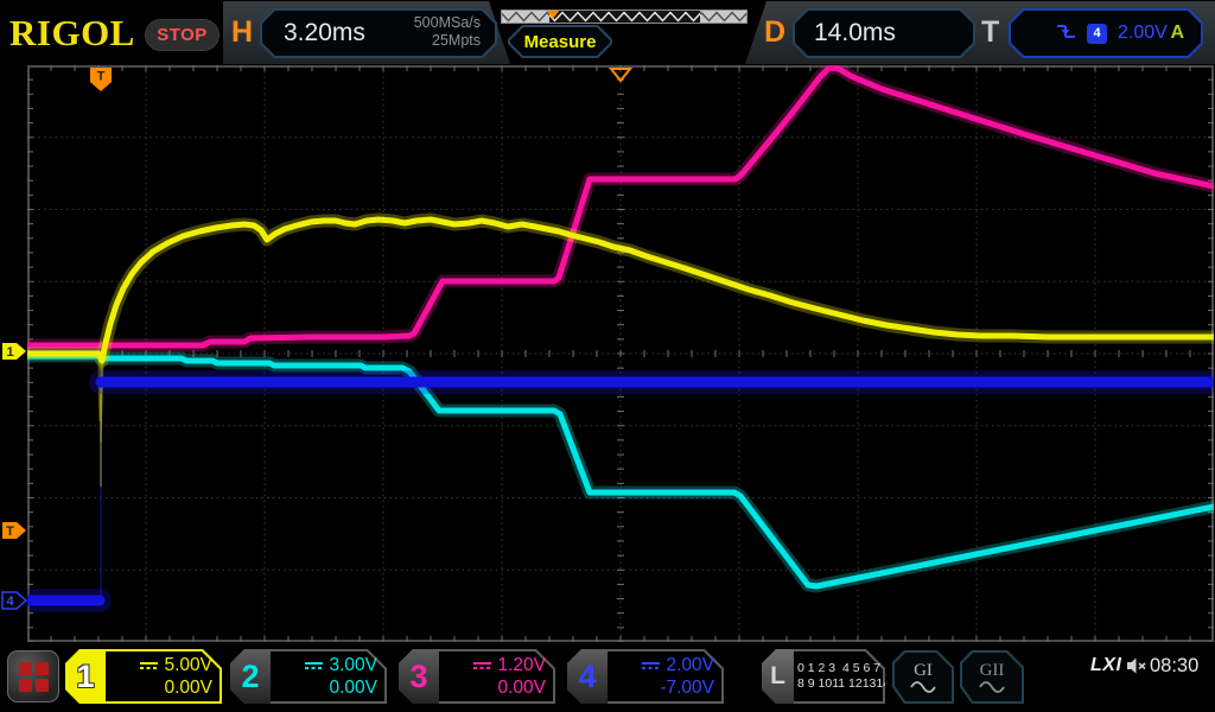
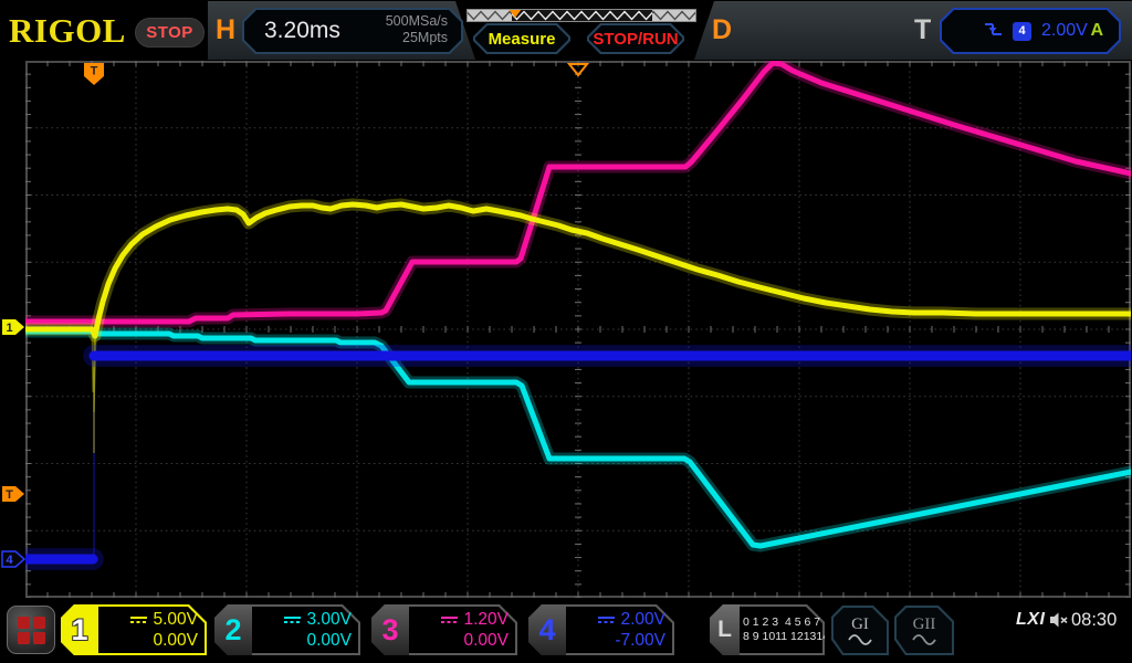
  RIGOL
  STOP
  H
  3.20ms
  500MSa/s
  25Mpts
  Measure
+ STOP/RUN
  D
- 14.0ms
  T
  4
  2.00V
  A
  T
  1
  T
  4
  1
  5.00V
  0.00V
  2
  3.00V
  0.00V
  3
  1.20V
  0.00V
  4
  2.00V
  -7.00V
  L
  0 1 2 3 4 5 6 7
  8 9 1011 12131
  GI
  GII
  LXI
  08:30
